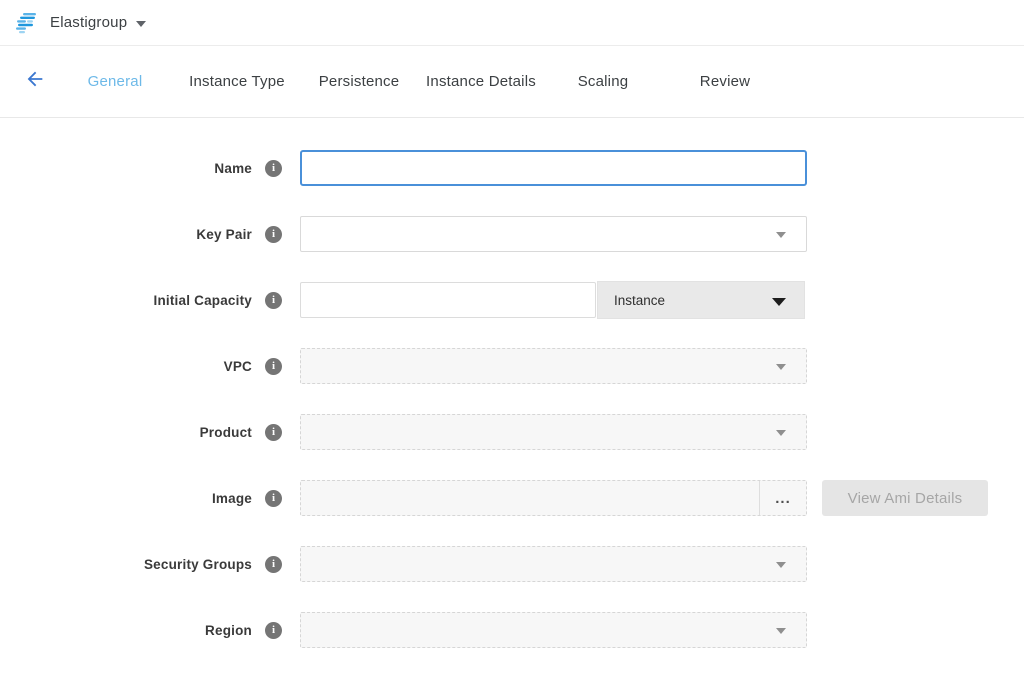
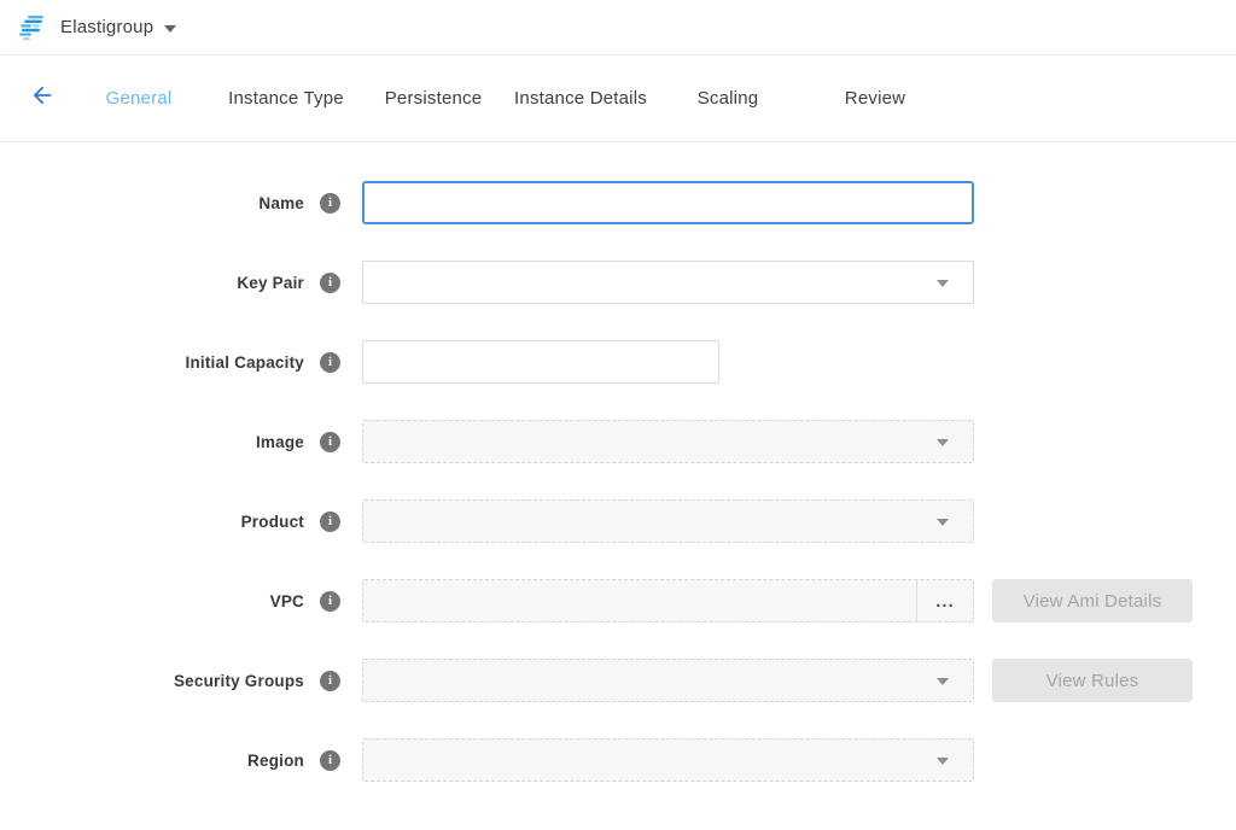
  Elastigroup
  General
  Instance Type
  Persistence
  Instance Details
  Scaling
  Review
  Name
  i
  Key Pair
  i
  Initial Capacity
  i
- Instance
- VPC
+ Image
  i
  Product
  i
- Image
+ VPC
  i
  ...
  View Ami Details
  Security Groups
  i
+ View Rules
  Region
  i
